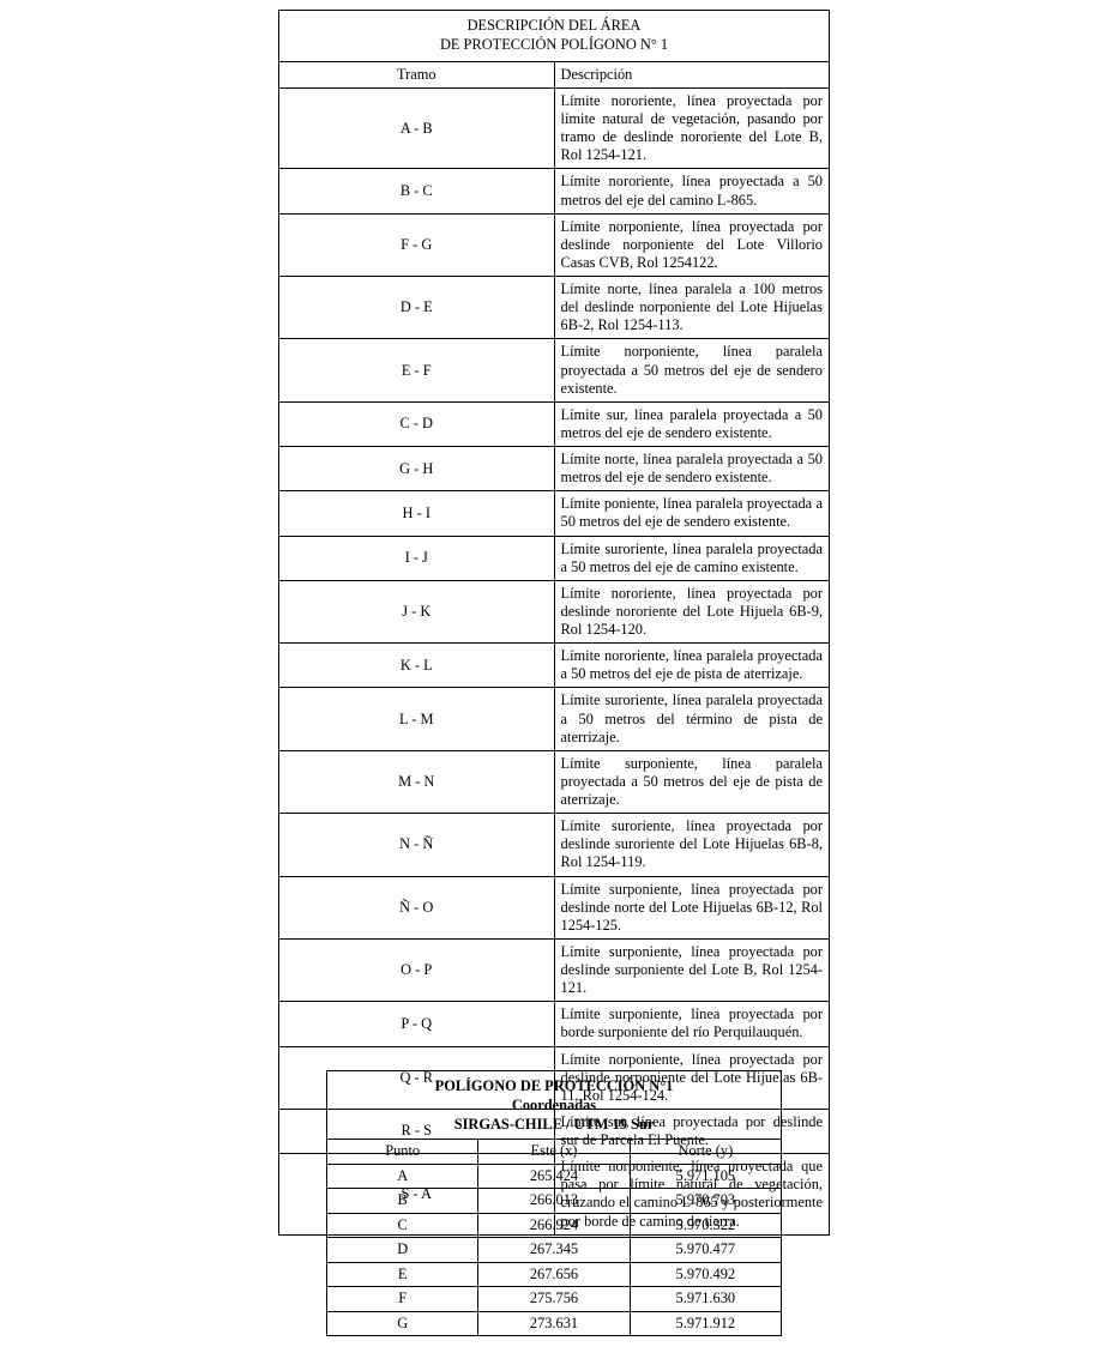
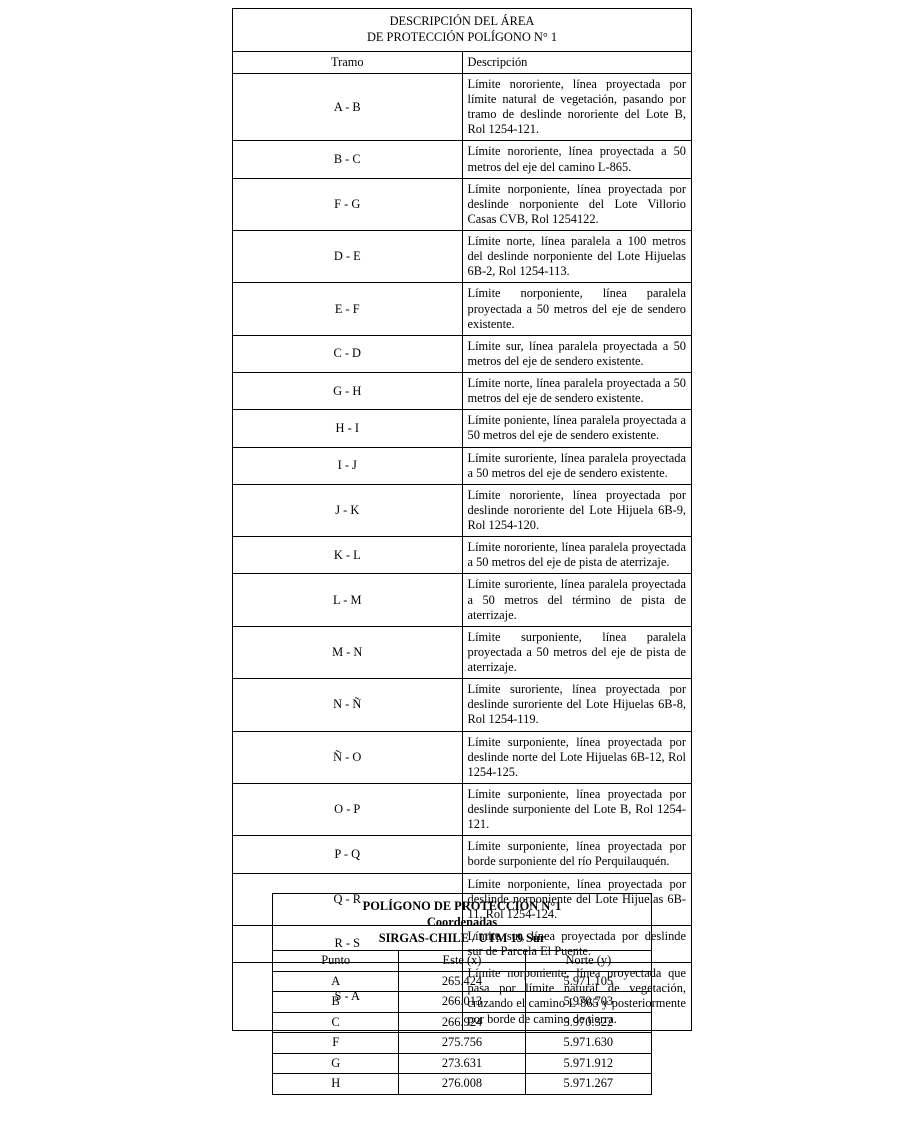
  DESCRIPCIÓN DEL ÁREA DE PROTECCIÓN POLÍGONO N° 1
  Tramo	Descripción
  A - B	Límite nororiente, línea proyectada por límite natural de vegetación, pasando por tramo de deslinde nororiente del Lote B, Rol 1254-121.
  B - C	Límite nororiente, línea proyectada a 50 metros del eje del camino L-865.
  F - G	Límite norponiente, línea proyectada por deslinde norponiente del Lote Villorio Casas CVB, Rol 1254122.
  D - E	Límite norte, línea paralela a 100 metros del deslinde norponiente del Lote Hijuelas 6B-2, Rol 1254-113.
  E - F	Límite norponiente, línea paralela proyectada a 50 metros del eje de sendero existente.
  C - D	Límite sur, línea paralela proyectada a 50 metros del eje de sendero existente.
  G - H	Límite norte, línea paralela proyectada a 50 metros del eje de sendero existente.
  H - I	Límite poniente, línea paralela proyectada a 50 metros del eje de sendero existente.
- I - J	Límite suroriente, línea paralela proyectada a 50 metros del eje de camino existente.
+ I - J	Límite suroriente, línea paralela proyectada a 50 metros del eje de sendero existente.
  J - K	Límite nororiente, línea proyectada por deslinde nororiente del Lote Hijuela 6B-9, Rol 1254-120.
  K - L	Límite nororiente, línea paralela proyectada a 50 metros del eje de pista de aterrizaje.
  L - M	Límite suroriente, línea paralela proyectada a 50 metros del término de pista de aterrizaje.
  M - N	Límite surponiente, línea paralela proyectada a 50 metros del eje de pista de aterrizaje.
  N - Ñ	Límite suroriente, línea proyectada por deslinde suroriente del Lote Hijuelas 6B-8, Rol 1254-119.
  Ñ - O	Límite surponiente, línea proyectada por deslinde norte del Lote Hijuelas 6B-12, Rol 1254-125.
  O - P	Límite surponiente, línea proyectada por deslinde surponiente del Lote B, Rol 1254-121.
  P - Q	Límite surponiente, línea proyectada por borde surponiente del río Perquilauquén.
  Q - R	Límite norponiente, línea proyectada por deslinde norponiente del Lote Hijuelas 6B-11, Rol 1254-124.
  R - S	Límite sur, línea proyectada por deslinde sur de Parcela El Puente.
  S - A	Límite norponiente, línea proyectada que pasa por límite natural de vegetación, cruzando el camino L-865 y posteriormente por borde de camino de tierra.
  POLÍGONO DE PROTECCIÓN N°1 Coordenadas SIRGAS-CHILE / UTM 19 Sur
  Punto	Este (x)	Norte (y)
  A	265.424	5.971.105
  B	266.013	5.970.703
  C	266.924	5.970.322
- D	267.345	5.970.477
- E	267.656	5.970.492
  F	275.756	5.971.630
  G	273.631	5.971.912
+ H	276.008	5.971.267
